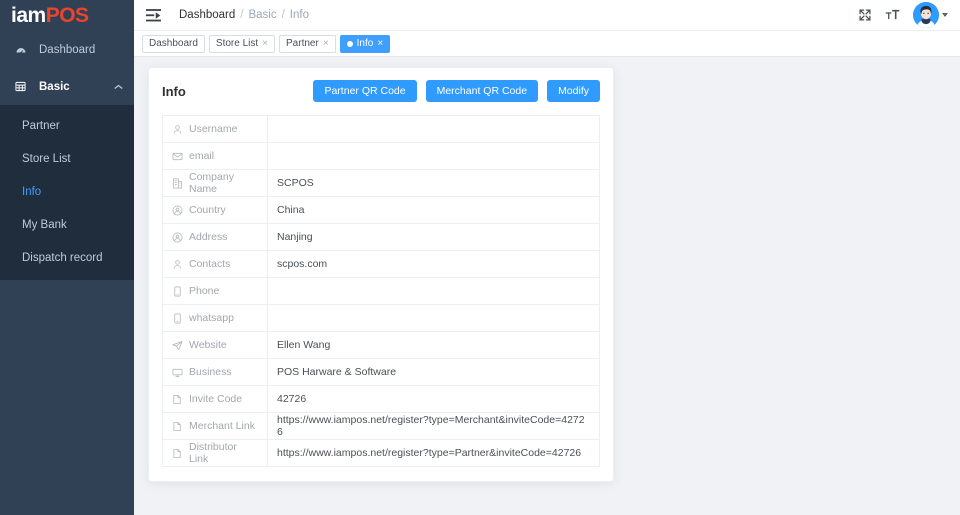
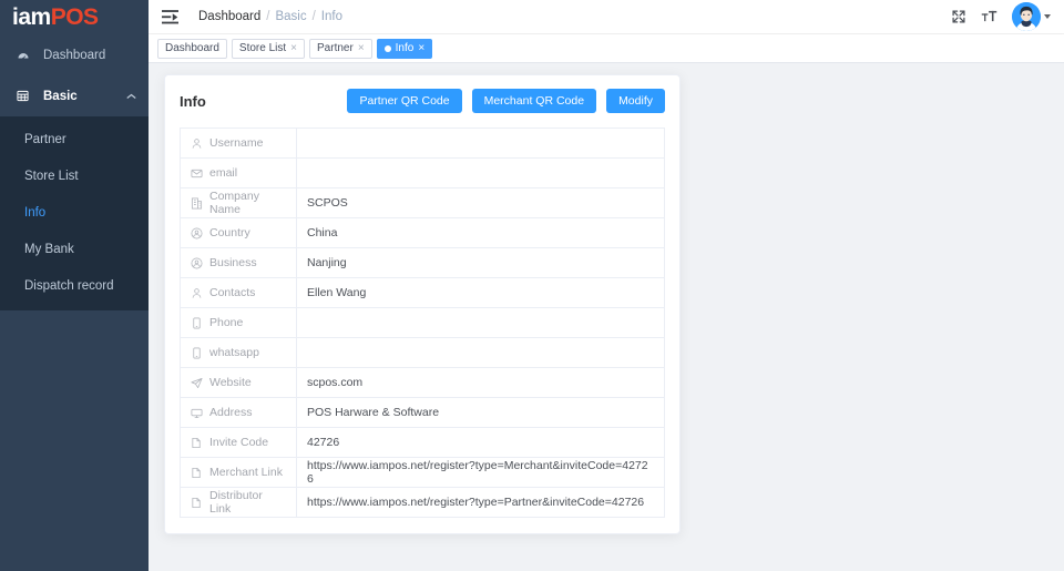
  iamPOS
  Dashboard
  Basic
  Partner
  Store List
  Info
  My Bank
  Dispatch record
  Dashboard
  /
  Basic
  /
  Info
  Dashboard
  Store List
  ×
  Partner
  ×
  Info
  ×
  Info
  Partner QR Code
  Merchant QR Code
  Modify
  Username
  email
  Company Name	SCPOS
  Country	China
- Address	Nanjing
+ Business	Nanjing
- Contacts	scpos.com
+ Contacts	Ellen Wang
  Phone
  whatsapp
- Website	Ellen Wang
+ Website	scpos.com
- Business	POS Harware & Software
+ Address	POS Harware & Software
  Invite Code	42726
  Merchant Link	https://www.iampos.net/register?type=Merchant&inviteCode=42726
  Distributor Link	https://www.iampos.net/register?type=Partner&inviteCode=42726
